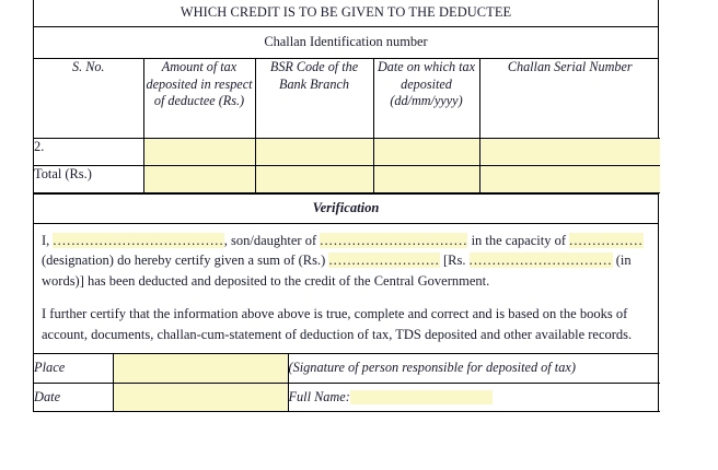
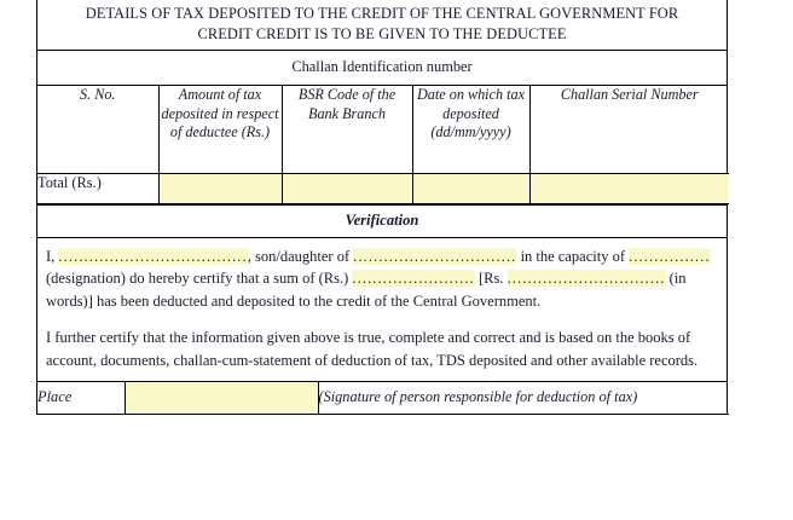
+ DETAILS OF TAX DEPOSITED TO THE CREDIT OF THE CENTRAL GOVERNMENT FOR
- WHICH CREDIT IS TO BE GIVEN TO THE DEDUCTEE
+ CREDIT CREDIT IS TO BE GIVEN TO THE DEDUCTEE
  Challan Identification number
  S. No.	Amount of tax deposited in respect of deductee (Rs.)	BSR Code of the Bank Branch	Date on which tax deposited (dd/mm/yyyy)	Challan Serial Number
- 2.
  Total (Rs.)
  Verification
- I, ....................................., son/daughter of ................................ in the capacity of ................ (designation) do hereby certify given a sum of (Rs.) ........................ [Rs. ............................... (in words)] has been deducted and deposited to the credit of the Central Government.
+ I, ....................................., son/daughter of ................................ in the capacity of ................ (designation) do hereby certify that a sum of (Rs.) ........................ [Rs. ............................... (in words)] has been deducted and deposited to the credit of the Central Government.
- I further certify that the information above above is true, complete and correct and is based on the books of account, documents, challan-cum-statement of deduction of tax, TDS deposited and other available records.
+ I further certify that the information given above is true, complete and correct and is based on the books of account, documents, challan-cum-statement of deduction of tax, TDS deposited and other available records.
- Place		(Signature of person responsible for deposited of tax)
+ Place		(Signature of person responsible for deduction of tax)
- Date		Full Name:
